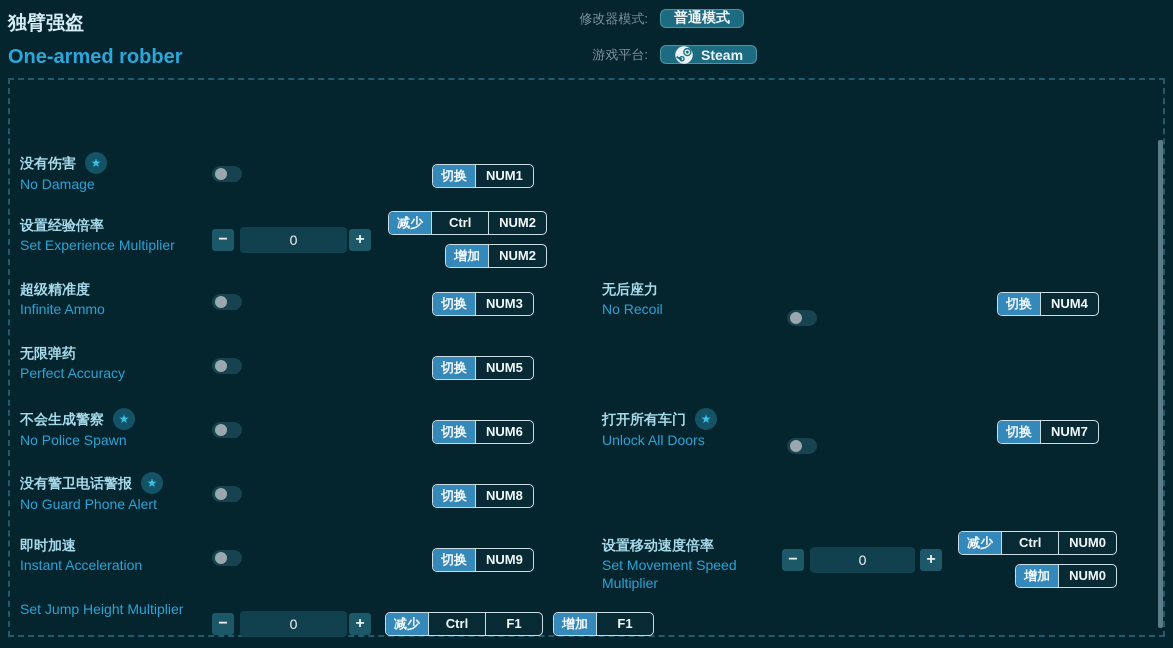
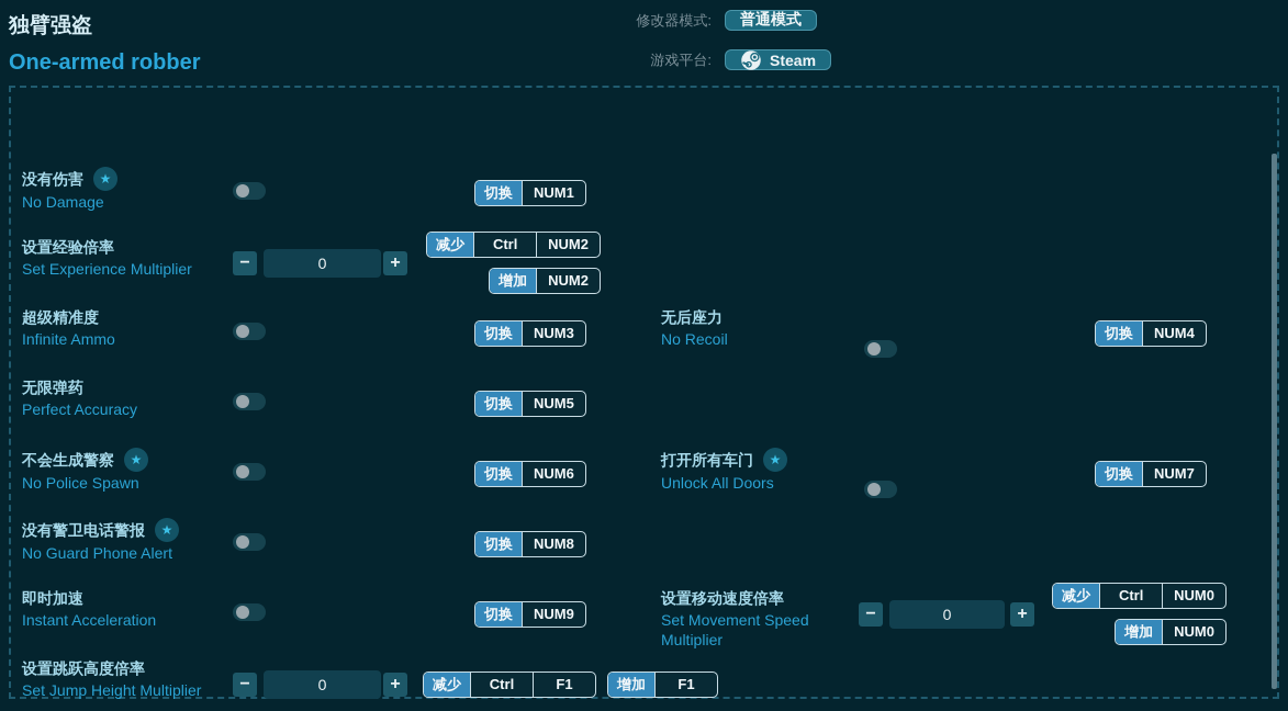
  独臂强盗
  One-armed robber
  修改器模式:
  普通模式
  游戏平台:
  Steam
  没有伤害
  ★
  No Damage
  切换
  NUM1
  设置经验倍率
  Set Experience Multiplier
  −
  0
  +
  减少
  Ctrl
  NUM2
  增加
  NUM2
  超级精准度
  Infinite Ammo
  切换
  NUM3
  无后座力
  No Recoil
  切换
  NUM4
  无限弹药
  Perfect Accuracy
  切换
  NUM5
  不会生成警察
  ★
  No Police Spawn
  切换
  NUM6
  打开所有车门
  ★
  Unlock All Doors
  切换
  NUM7
  没有警卫电话警报
  ★
  No Guard Phone Alert
  切换
  NUM8
  即时加速
  Instant Acceleration
  切换
  NUM9
  设置移动速度倍率
  Set Movement Speed Multiplier
  −
  0
  +
  减少
  Ctrl
  NUM0
  增加
  NUM0
+ 设置跳跃高度倍率
  Set Jump Height Multiplier
  −
  0
  +
  减少
  Ctrl
  F1
  增加
  F1
